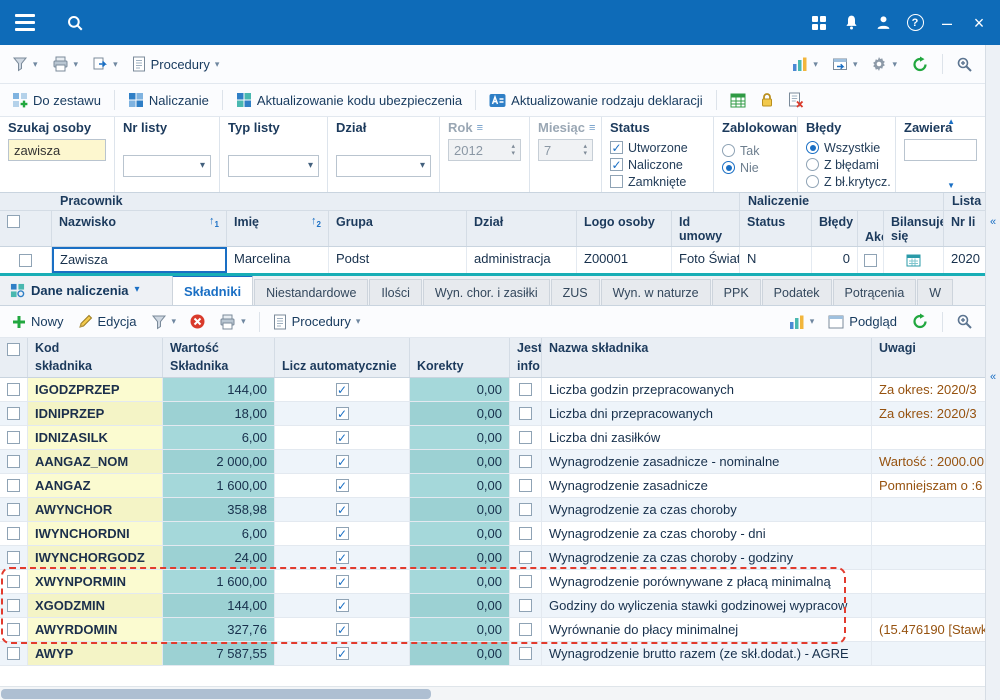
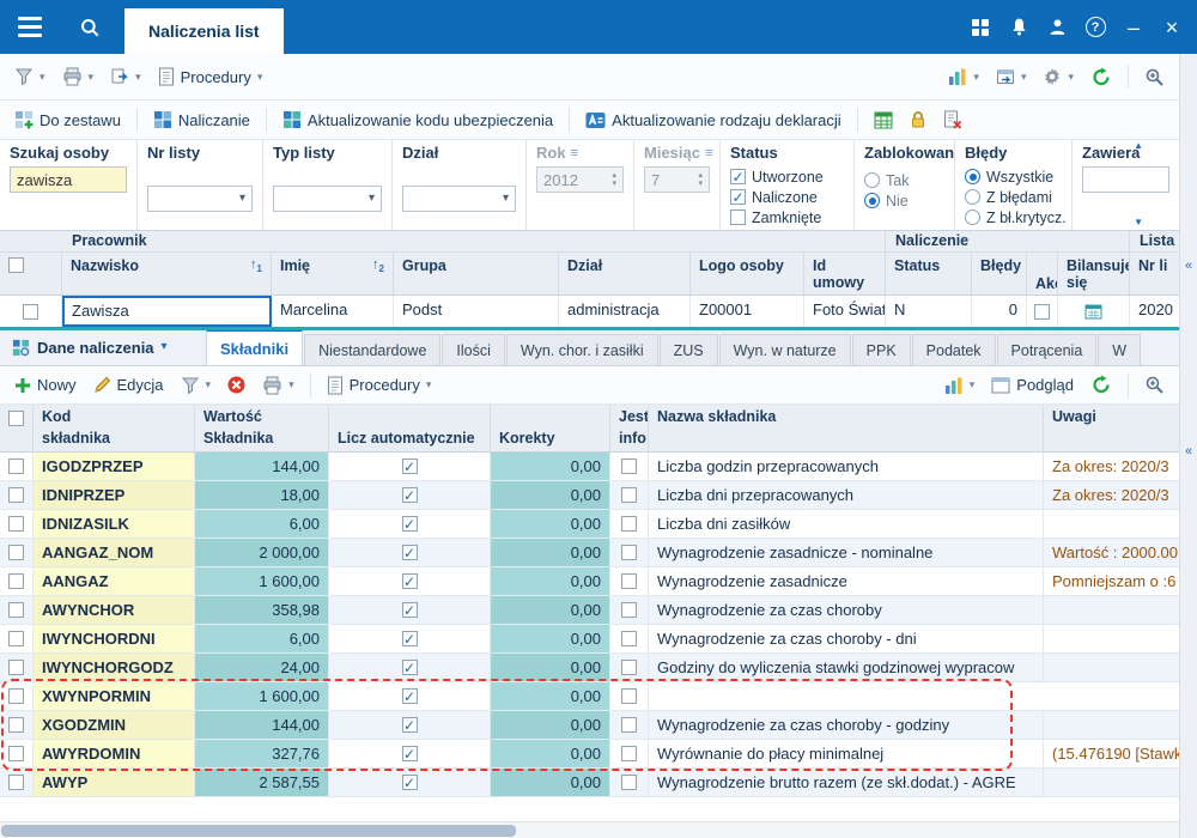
+ Naliczenia list
  ?
  –
  ×
  ▾
  ▾
  ▾
  Procedury
  ▾
  ▾
  ▾
  ▾
  Do zestawu
  Naliczanie
  Aktualizowanie kodu ubezpieczenia
  Aktualizowanie rodzaju deklaracji
  Szukaj osoby
  zawisza
  Nr listy
  ▾
  Typ listy
  ▾
  Dział
  ▾
  Rok
  ≡
  2012
  Miesiąc
  ≡
  7
  Status
  Utworzone
  Naliczone
  Zamknięte
  Zablokowan
  Tak
  Nie
  Błędy
  Wszystkie
  Z błędami
  Z bł.krytycz.
  Zawiera
  ▲
  ▼
  Pracownik
  Naliczenie
  Lista
  Nazwisko
  ↑1
  Imię
  ↑2
  Grupa
  Dział
  Logo osoby
  Id umowy
  Status
  Błędy
  Bilansuje się
  Nr li
  Zawisza
  Marcelina
  Podst
  administracja
  Z00001
  Foto Świat
  N
  0
  2020
  Dane naliczenia
  ▾
  Składniki
  Niestandardowe
  Ilości
  Wyn. chor. i zasiłki
  ZUS
  Wyn. w naturze
  PPK
  Podatek
  Potrącenia
  W
  Nowy
  Edycja
  ▾
  ▾
  Procedury
  ▾
  ▾
  Podgląd
  Kod
  składnika
  Wartość
  Składnika
  Licz automatycznie
  Korekty
  Jest
  info
  Nazwa składnika
  Uwagi
  IGODZPRZEP
  144,00
  0,00
  Liczba godzin przepracowanych
  Za okres: 2020/3
  IDNIPRZEP
  18,00
  0,00
  Liczba dni przepracowanych
  Za okres: 2020/3
  IDNIZASILK
  6,00
  0,00
  Liczba dni zasiłków
  AANGAZ_NOM
  2 000,00
  0,00
  Wynagrodzenie zasadnicze - nominalne
  Wartość : 2000.00
  AANGAZ
  1 600,00
  0,00
  Wynagrodzenie zasadnicze
  Pomniejszam o :6
  AWYNCHOR
  358,98
  0,00
  Wynagrodzenie za czas choroby
  IWYNCHORDNI
  6,00
  0,00
  Wynagrodzenie za czas choroby - dni
  IWYNCHORGODZ
  24,00
  0,00
- Wynagrodzenie za czas choroby - godziny
+ Godziny do wyliczenia stawki godzinowej wypracow
  XWYNPORMIN
  1 600,00
  0,00
- Wynagrodzenie porównywane z płacą minimalną
  XGODZMIN
  144,00
  0,00
- Godziny do wyliczenia stawki godzinowej wypracow
+ Wynagrodzenie za czas choroby - godziny
  AWYRDOMIN
  327,76
  0,00
  Wyrównanie do płacy minimalnej
  (15.476190 [Staw
  AWYP
- 7 587,55
+ 2 587,55
  0,00
  Wynagrodzenie brutto razem (ze skł.dodat.) - AGRE
  «
  «
